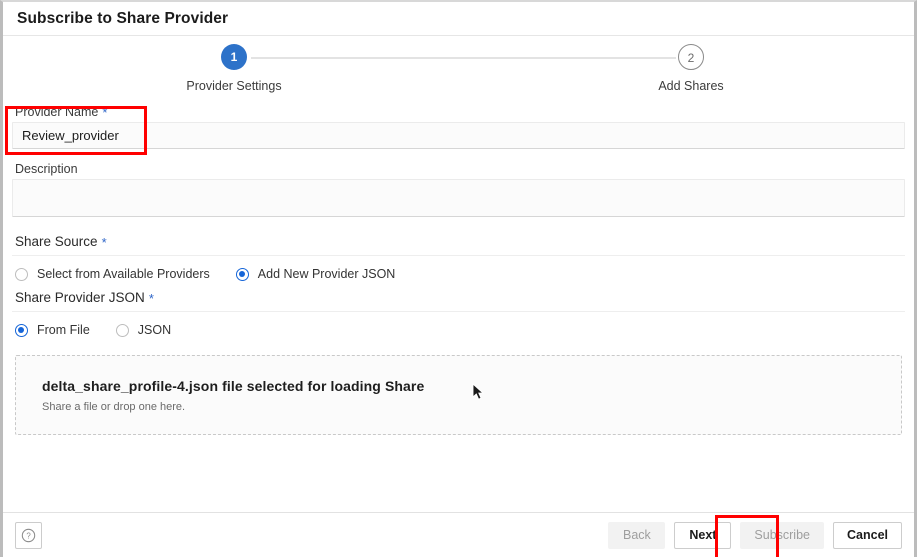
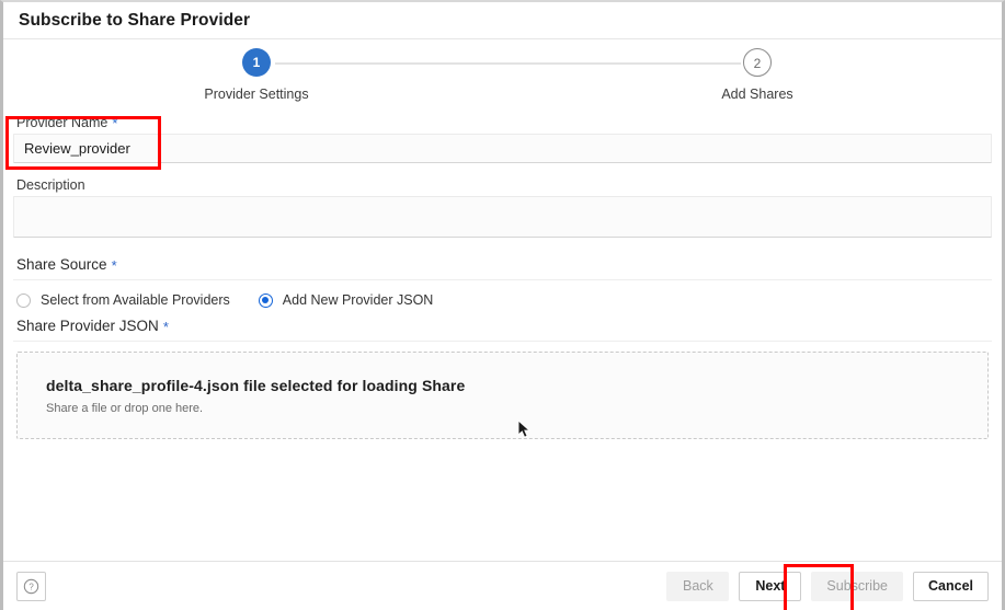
  Subscribe to Share Provider
  1
  Provider Settings
  2
  Add Shares
  Provider Name *
  Review_provider
  Description
  Share Source *
  Select from Available Providers
  Add New Provider JSON
  Share Provider JSON *
- From File
- JSON
  delta_share_profile-4.json file selected for loading Share
  Share a file or drop one here.
  ?
  Back
  Next
  Subscribe
  Cancel
